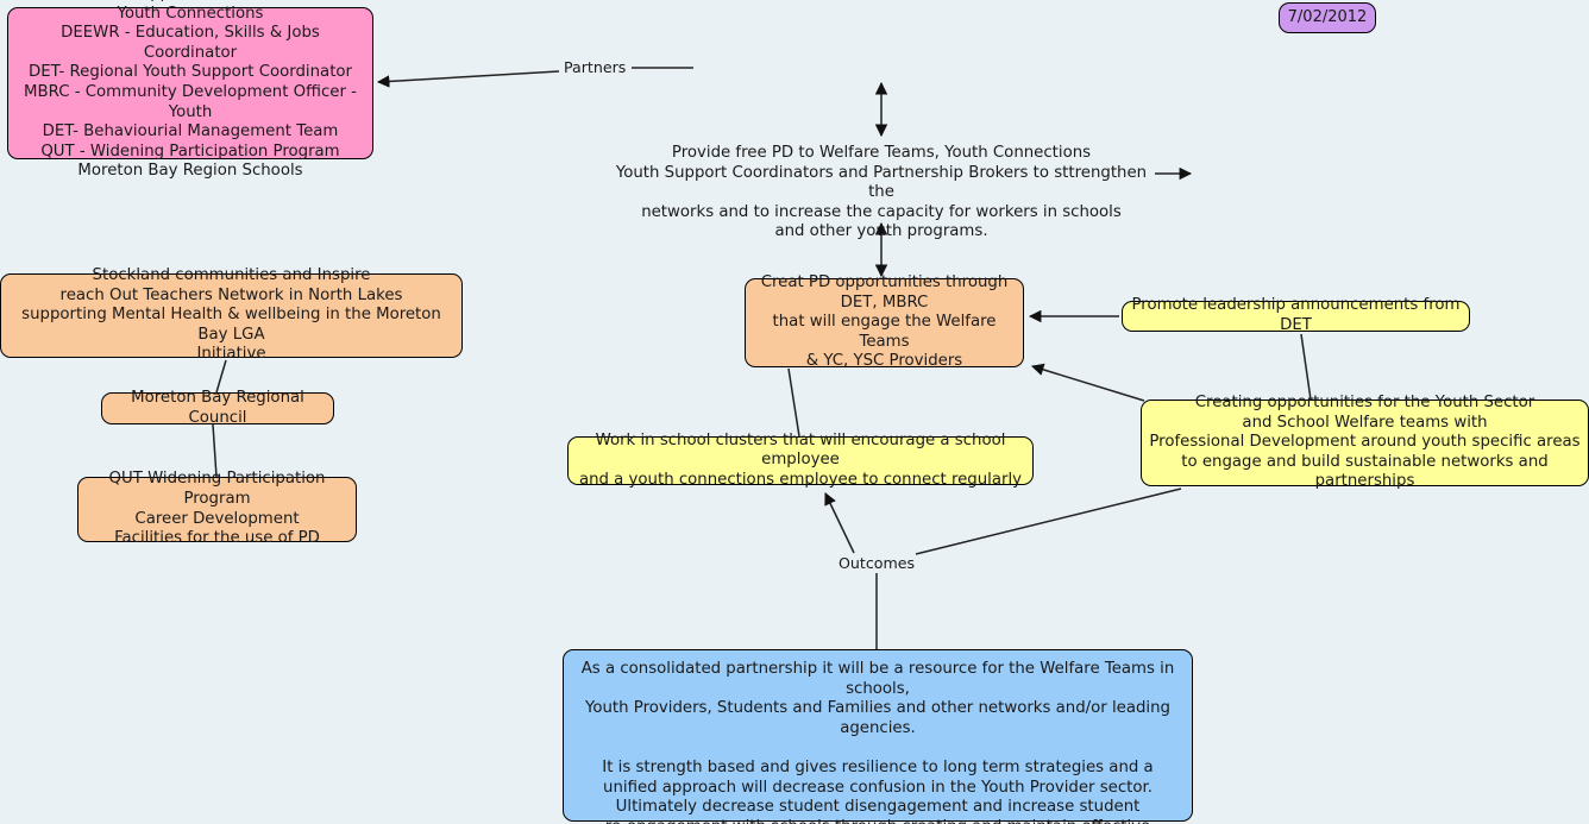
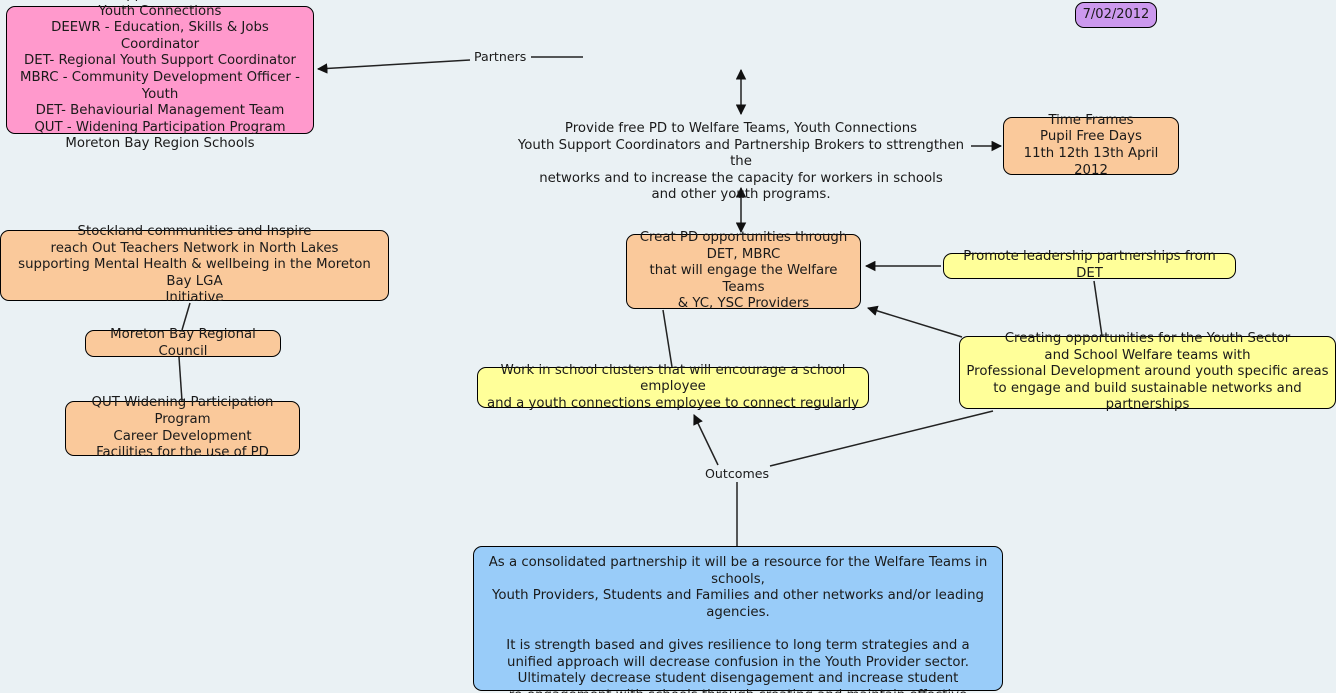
  7/02/2012
  Youth Connections
  DEEWR - Education, Skills & Jobs Coordinator
  DET- Regional Youth Support Coordinator
  MBRC - Community Development Officer -Youth
  DET- Behaviourial Management Team
  QUT - Widening Participation Program
  Moreton Bay Region Schools
  Provide free PD to Welfare Teams, Youth Connections
  Youth Support Coordinators and Partnership Brokers to sttrengthen the
  networks and to increase the capacity for workers in schools
  and other youth programs.
+ Time Frames
+ Pupil Free Days
+ 11th 12th 13th April 2012
  Stockland communities and Inspire
  reach Out Teachers Network in North Lakes
  supporting Mental Health & wellbeing in the Moreton Bay LGA
  Initiative
  Moreton Bay Regional Council
  QUT Widening Participation Program
  Career Development
  Facilities for the use of PD
  Creat PD opportunities through
  DET, MBRC
  that will engage the Welfare Teams
  & YC, YSC Providers
- Promote leadership announcements from DET
+ Promote leadership partnerships from DET
  Creating opportunities for the Youth Sector
  and School Welfare teams with
  Professional Development around youth specific areas
  to engage and build sustainable networks and partnerships
  Work in school clusters that will encourage a school employee
  and a youth connections employee to connect regularly
  As a consolidated partnership it will be a resource for the Welfare Teams in schools,
  Youth Providers, Students and Families and other networks and/or leading agencies.
  It is strength based and gives resilience to long term strategies and a
  unified approach will decrease confusion in the Youth Provider sector.
  Ultimately decrease student disengagement and increase student
  Partners
  Outcomes
